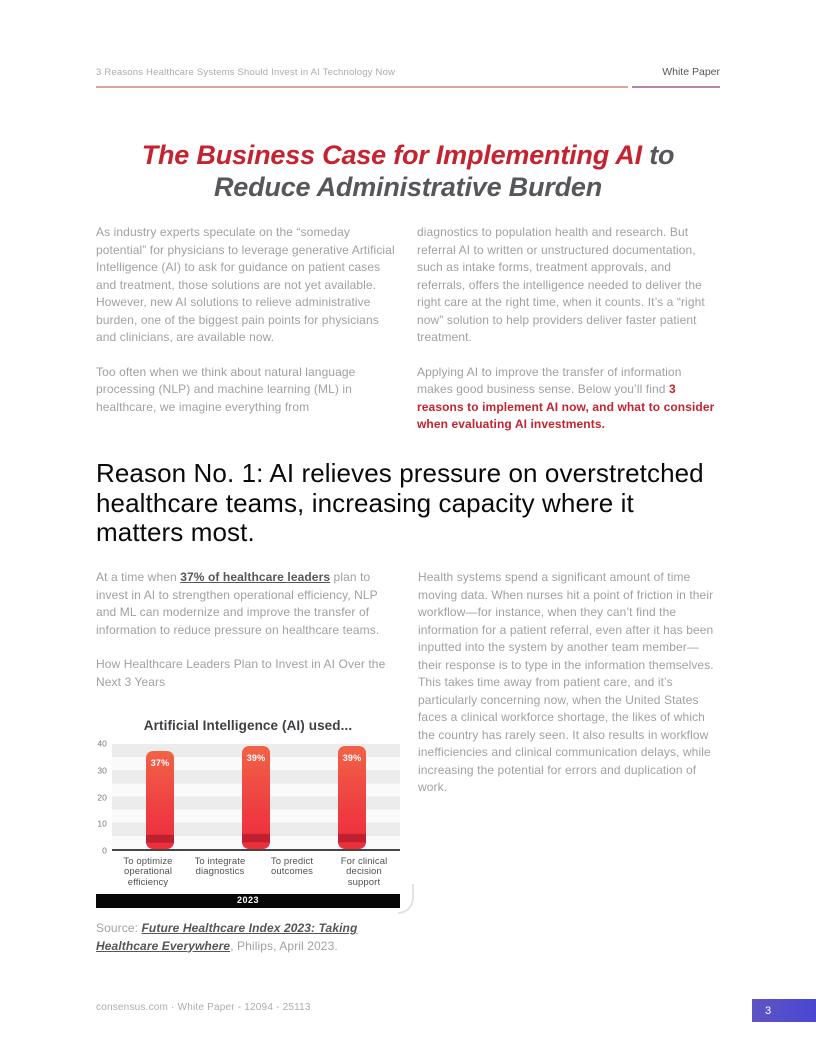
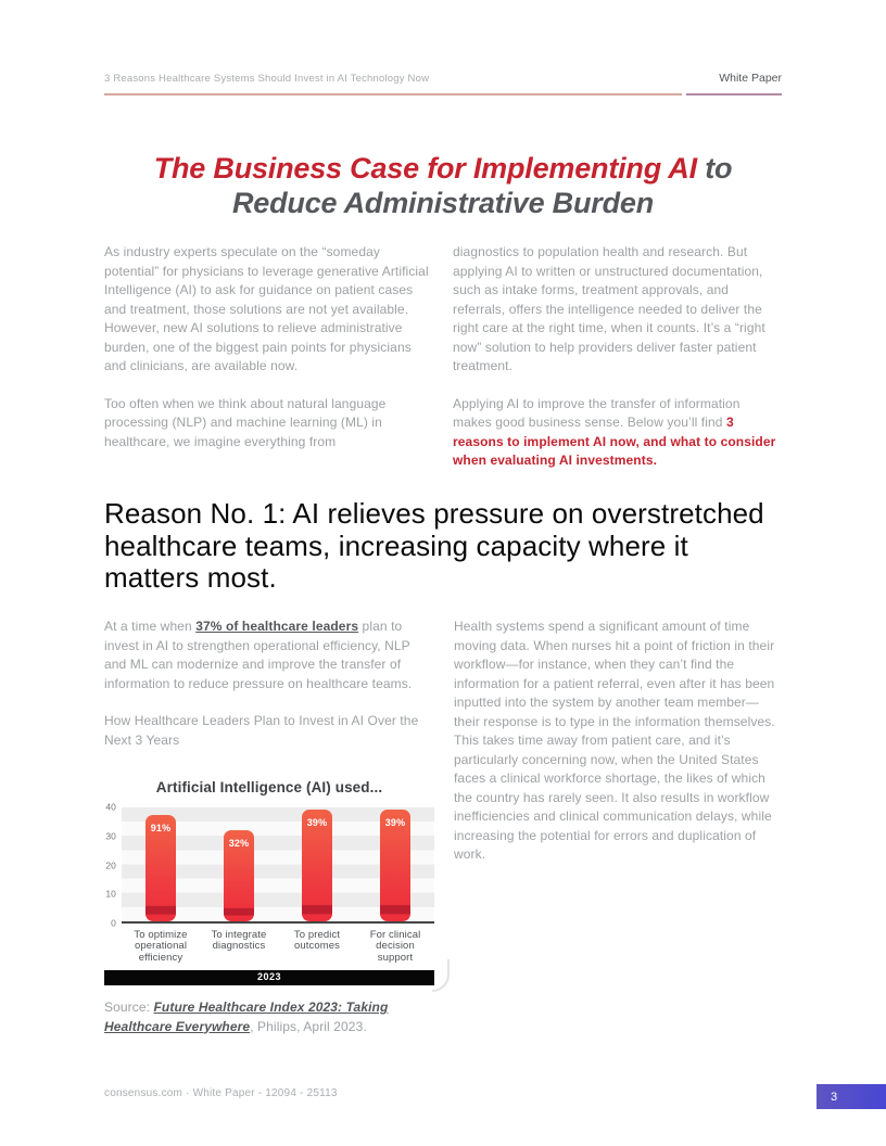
  3 Reasons Healthcare Systems Should Invest in AI Technology Now
  White Paper
  The Business Case for Implementing AI to
  Reduce Administrative Burden
  As industry experts speculate on the “someday potential” for physicians to leverage generative Artificial Intelligence (AI) to ask for guidance on patient cases and treatment, those solutions are not yet available. However, new AI solutions to relieve administrative burden, one of the biggest pain points for physicians and clinicians, are available now.
  Too often when we think about natural language processing (NLP) and machine learning (ML) in healthcare, we imagine everything from
- diagnostics to population health and research. But referral AI to written or unstructured documentation, such as intake forms, treatment approvals, and referrals, offers the intelligence needed to deliver the right care at the right time, when it counts. It’s a “right now” solution to help providers deliver faster patient treatment.
+ diagnostics to population health and research. But applying AI to written or unstructured documentation, such as intake forms, treatment approvals, and referrals, offers the intelligence needed to deliver the right care at the right time, when it counts. It’s a “right now” solution to help providers deliver faster patient treatment.
  Applying AI to improve the transfer of information makes good business sense. Below you’ll find 3 reasons to implement AI now, and what to consider when evaluating AI investments.
  Reason No. 1: AI relieves pressure on overstretched healthcare teams, increasing capacity where it matters most.
  At a time when 37% of healthcare leaders plan to invest in AI to strengthen operational efficiency, NLP and ML can modernize and improve the transfer of information to reduce pressure on healthcare teams.
  How Healthcare Leaders Plan to Invest in AI Over the Next 3 Years
  Artificial Intelligence (AI) used...
  0
  10
  20
  30
  40
- 37%
+ 91%
+ 32%
  39%
  39%
  To optimize operational efficiency
  To integrate diagnostics
  To predict outcomes
  For clinical decision support
  2023
  Source: Future Healthcare Index 2023: Taking Healthcare Everywhere, Philips, April 2023.
  Health systems spend a significant amount of time moving data. When nurses hit a point of friction in their workflow—for instance, when they can’t find the information for a patient referral, even after it has been inputted into the system by another team member—their response is to type in the information themselves. This takes time away from patient care, and it’s particularly concerning now, when the United States faces a clinical workforce shortage, the likes of which the country has rarely seen. It also results in workflow inefficiencies and clinical communication delays, while increasing the potential for errors and duplication of work.
  consensus.com · White Paper - 12094 - 25113
  3
